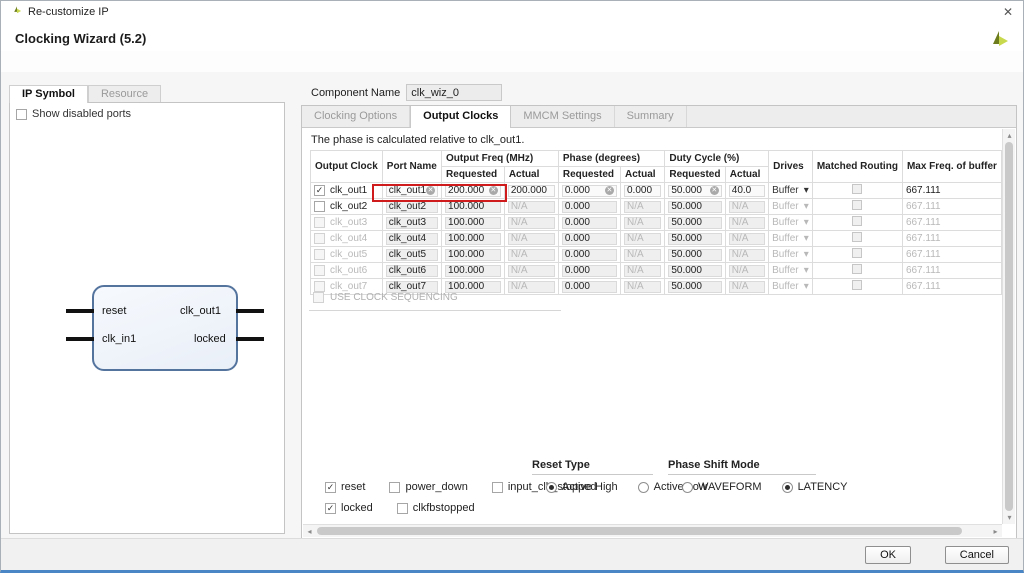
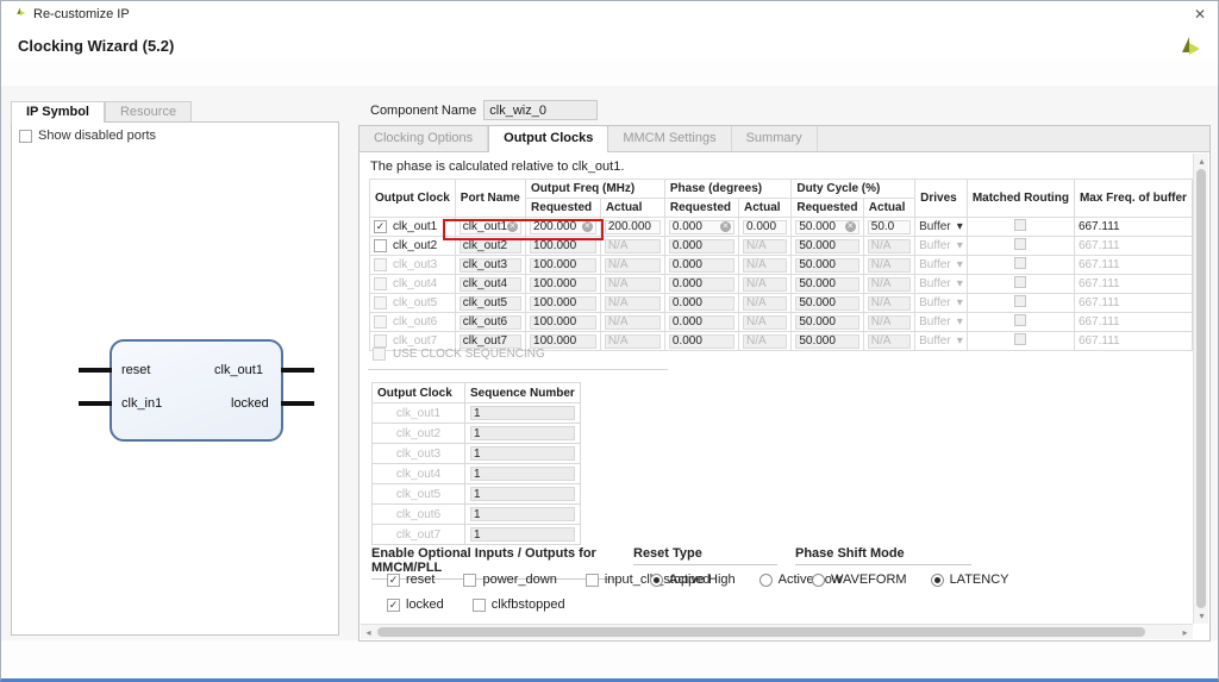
  Re-customize IP
  ✕
  Clocking Wizard (5.2)
  IP Symbol
  Resource
  Show disabled ports
  reset
  clk_in1
  clk_out1
  locked
  Component Name
  clk_wiz_0
  Clocking Options
  Output Clocks
  MMCM Settings
  Summary
  The phase is calculated relative to clk_out1.
  Output Clock	Port Name	Output Freq (MHz)	Phase (degrees)	Duty Cycle (%)	Drives	Matched Routing	Max Freq. of buffer
  Requested	Actual	Requested	Actual	Requested	Actual
- ✓ clk_out1	clk_out1	200.000	200.000	0.000	0.000	50.000	40.0	Buffer ▾		667.111
+ ✓ clk_out1	clk_out1	200.000	200.000	0.000	0.000	50.000	50.0	Buffer ▾		667.111
  clk_out2	clk_out2	100.000	N/A	0.000	N/A	50.000	N/A	Buffer ▾		667.111
  clk_out3	clk_out3	100.000	N/A	0.000	N/A	50.000	N/A	Buffer ▾		667.111
  clk_out4	clk_out4	100.000	N/A	0.000	N/A	50.000	N/A	Buffer ▾		667.111
  clk_out5	clk_out5	100.000	N/A	0.000	N/A	50.000	N/A	Buffer ▾		667.111
  clk_out6	clk_out6	100.000	N/A	0.000	N/A	50.000	N/A	Buffer ▾		667.111
  clk_out7	clk_out7	100.000	N/A	0.000	N/A	50.000	N/A	Buffer ▾		667.111
  USE CLOCK SEQUENCING
+ Output Clock	Sequence Number
+ clk_out1	1
+ clk_out2	1
+ clk_out3	1
+ clk_out4	1
+ clk_out5	1
+ clk_out6	1
+ clk_out7	1
+ Enable Optional Inputs / Outputs for MMCM/PLL
  ✓
  reset
  power_down
  input_clstopped
  ✓
  locked
  clkfbstopped
  Reset Type
  Active High
  Activeow
  Phase Shift Mode
  WAVEFORM
  LATENCY
  ▴
  ▾
  ◂
  ▸
- OK
- Cancel
